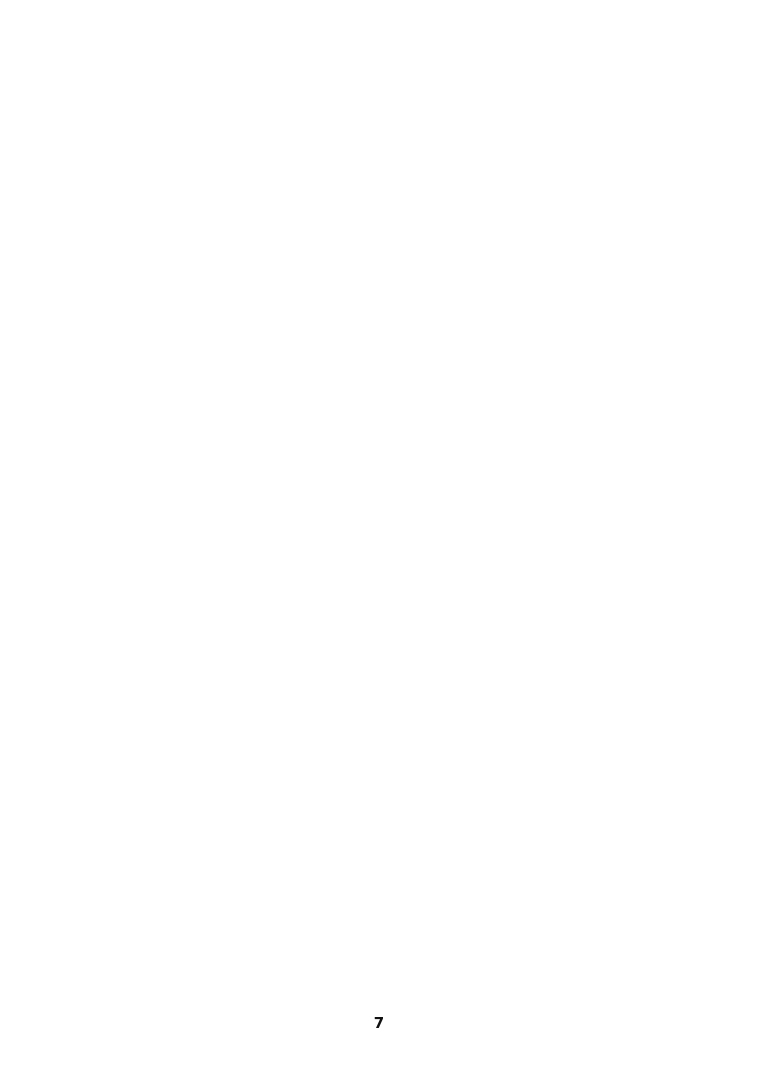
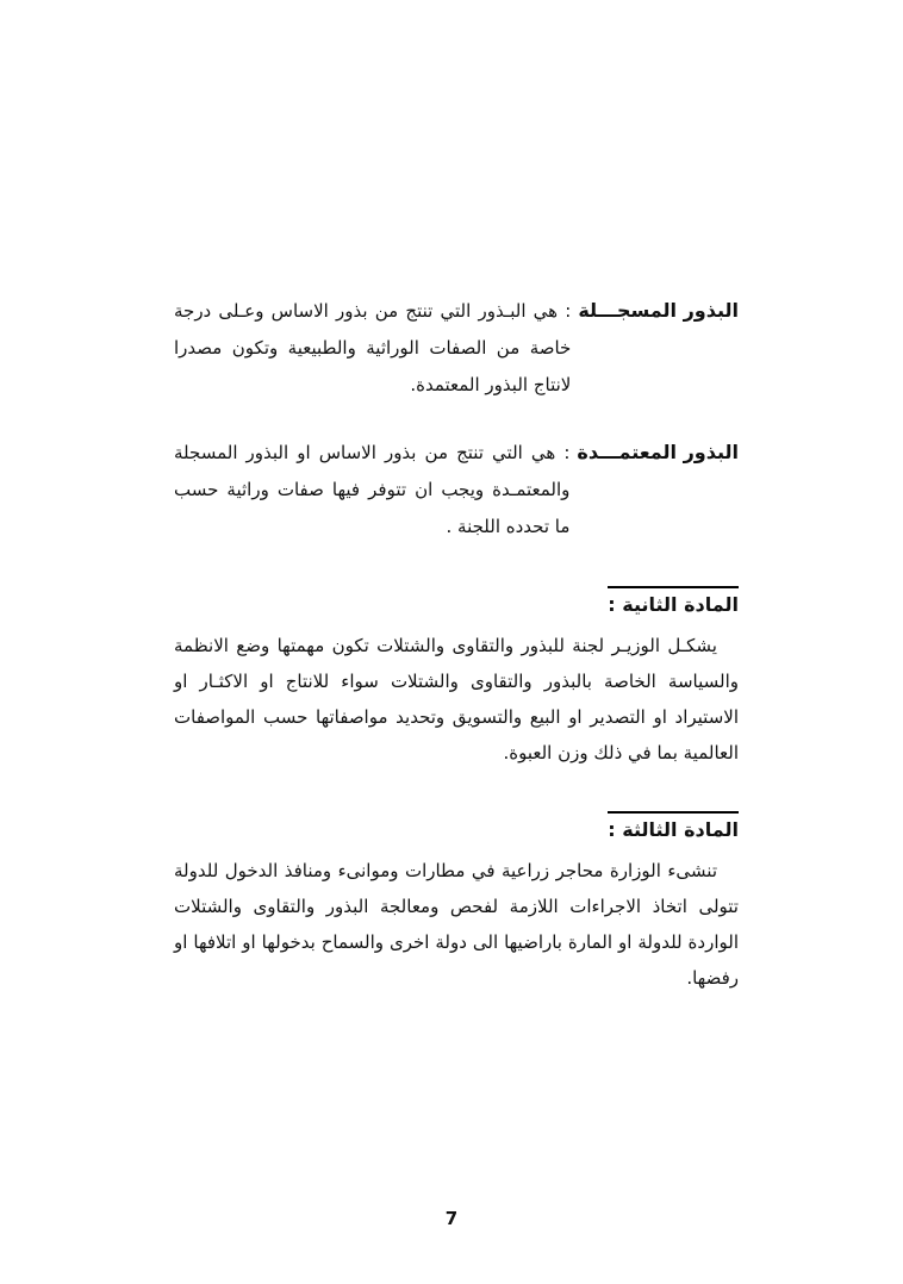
+ البذور المسجـــلة
+ : هي البـذور التي تنتج من بذور الاساس وعـلى درجة خاصة من الصفات الوراثية والطبيعية وتكون مصدرا لانتاج البذور المعتمدة.
+ البذور المعتمـــدة
+ : هي التي تنتج من بذور الاساس او البذور المسجلة والمعتمـدة ويجب ان تتوفر فيها صفات وراثية حسب ما تحدده اللجنة .
+ المادة الثانية :
+ يشكـل الوزيـر لجنة للبذور والتقاوى والشتلات تكون مهمتها وضع الانظمة والسياسة الخاصة بالبذور والتقاوى والشتلات سواء للانتاج او الاكثـار او الاستيراد او التصدير او البيع والتسويق وتحديد مواصفاتها حسب المواصفات العالمية بما في ذلك وزن العبوة.
+ المادة الثالثة :
+ تنشىء الوزارة محاجر زراعية في مطارات وموانىء ومنافذ الدخول للدولة تتولى اتخاذ الاجراءات اللازمة لفحص ومعالجة البذور والتقاوى والشتلات الواردة للدولة او المارة باراضيها الى دولة اخرى والسماح بدخولها او اتلافها او رفضها.
  7
